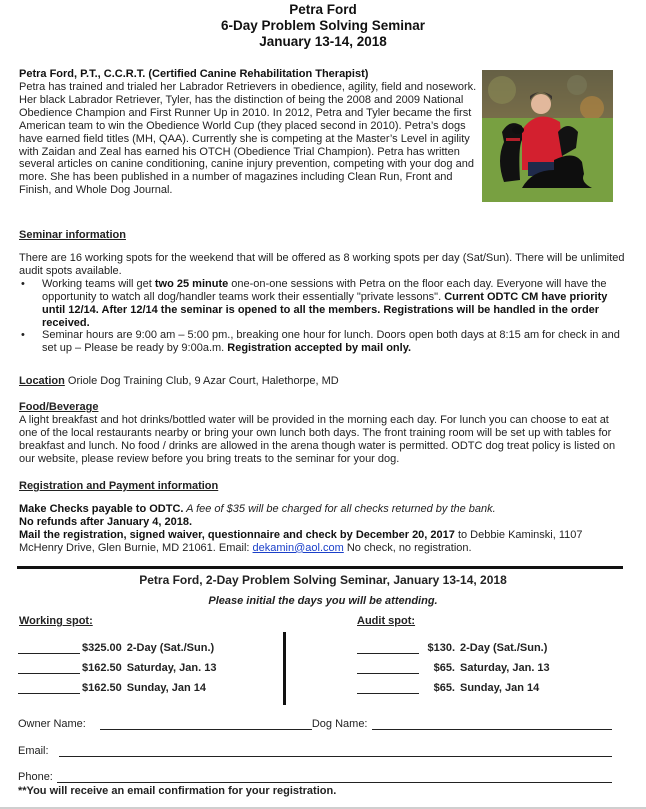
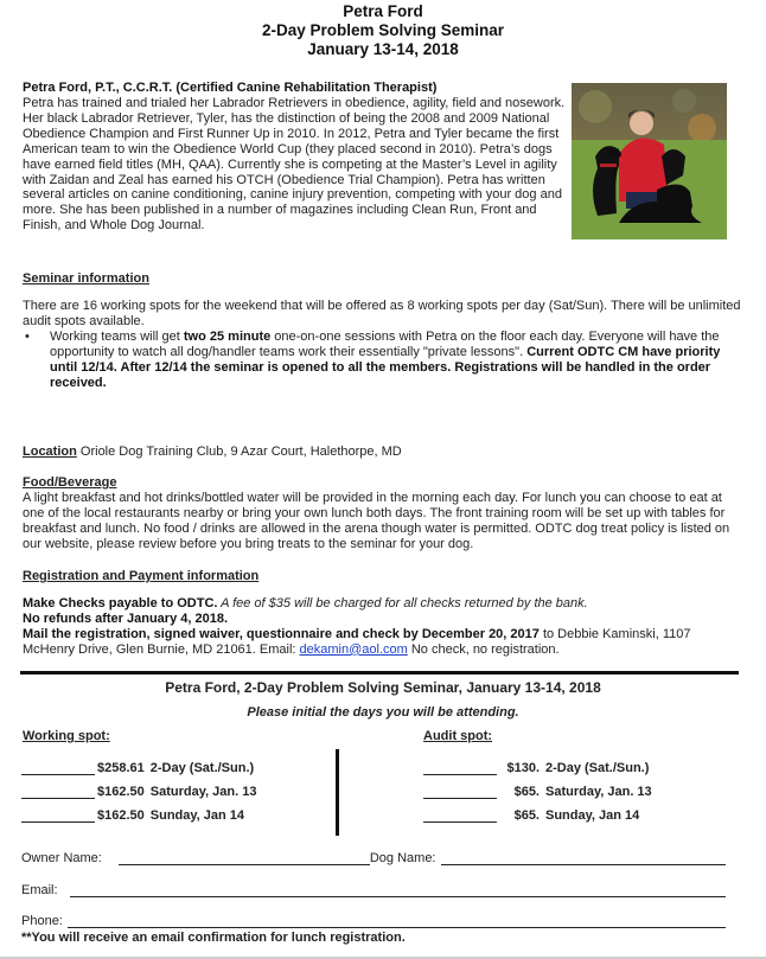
  Petra Ford
- 6-Day Problem Solving Seminar
+ 2-Day Problem Solving Seminar
  January 13-14, 2018
  Petra Ford, P.T., C.C.R.T. (Certified Canine Rehabilitation Therapist)
  Petra has trained and trialed her Labrador Retrievers in obedience, agility, field and nosework. Her black Labrador Retriever, Tyler, has the distinction of being the 2008 and 2009 National Obedience Champion and First Runner Up in 2010. In 2012, Petra and Tyler became the first American team to win the Obedience World Cup (they placed second in 2010). Petra’s dogs have earned field titles (MH, QAA). Currently she is competing at the Master’s Level in agility with Zaidan and Zeal has earned his OTCH (Obedience Trial Champion). Petra has written several articles on canine conditioning, canine injury prevention, competing with your dog and more. She has been published in a number of magazines including Clean Run, Front and Finish, and Whole Dog Journal.
  Seminar information
  There are 16 working spots for the weekend that will be offered as 8 working spots per day (Sat/Sun). There will be unlimited audit spots available.
  Working teams will get two 25 minute one-on-one sessions with Petra on the floor each day. Everyone will have the opportunity to watch all dog/handler teams work their essentially "private lessons". Current ODTC CM have priority until 12/14. After 12/14 the seminar is opened to all the members. Registrations will be handled in the order received.
- Seminar hours are 9:00 am – 5:00 pm., breaking one hour for lunch. Doors open both days at 8:15 am for check in and set up – Please be ready by 9:00a.m. Registration accepted by mail only.
  Location Oriole Dog Training Club, 9 Azar Court, Halethorpe, MD
  Food/Beverage
  A light breakfast and hot drinks/bottled water will be provided in the morning each day. For lunch you can choose to eat at one of the local restaurants nearby or bring your own lunch both days. The front training room will be set up with tables for breakfast and lunch. No food / drinks are allowed in the arena though water is permitted. ODTC dog treat policy is listed on our website, please review before you bring treats to the seminar for your dog.
  Registration and Payment information
  Make Checks payable to ODTC. A fee of $35 will be charged for all checks returned by the bank.
  No refunds after January 4, 2018.
  Mail the registration, signed waiver, questionnaire and check by December 20, 2017 to Debbie Kaminski, 1107 McHenry Drive, Glen Burnie, MD 21061. Email: dekamin@aol.com No check, no registration.
  Petra Ford, 2-Day Problem Solving Seminar, January 13-14, 2018
  Please initial the days you will be attending.
  Working spot:
  Audit spot:
- $325.00
+ $258.61
  2-Day (Sat./Sun.)
  $162.50
  Saturday, Jan. 13
  $162.50
  Sunday, Jan 14
  $130.
  2-Day (Sat./Sun.)
  $65.
  Saturday, Jan. 13
  $65.
  Sunday, Jan 14
  Owner Name:
  Dog Name:
  Email:
  Phone:
- **You will receive an email confirmation for your registration.
+ **You will receive an email confirmation for lunch registration.
